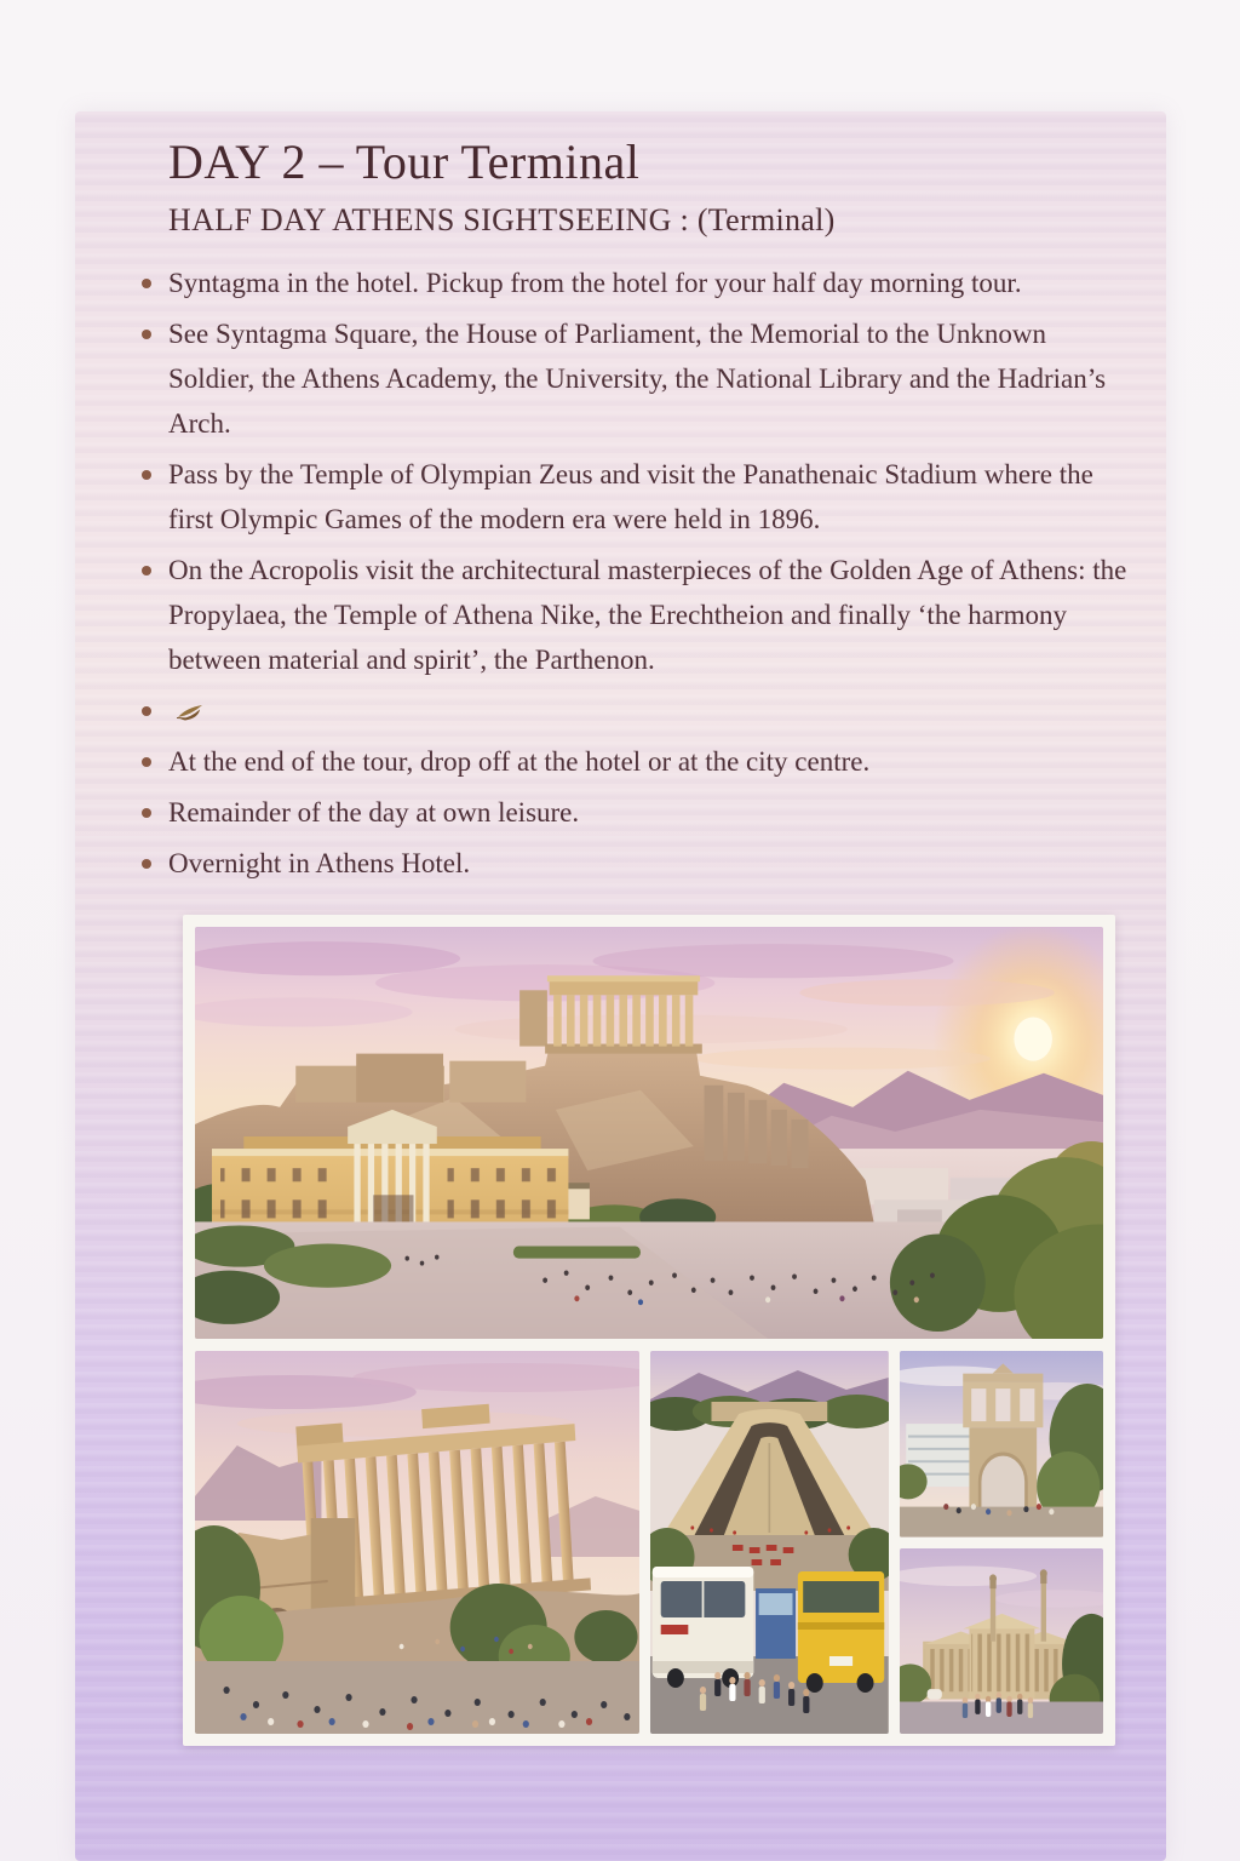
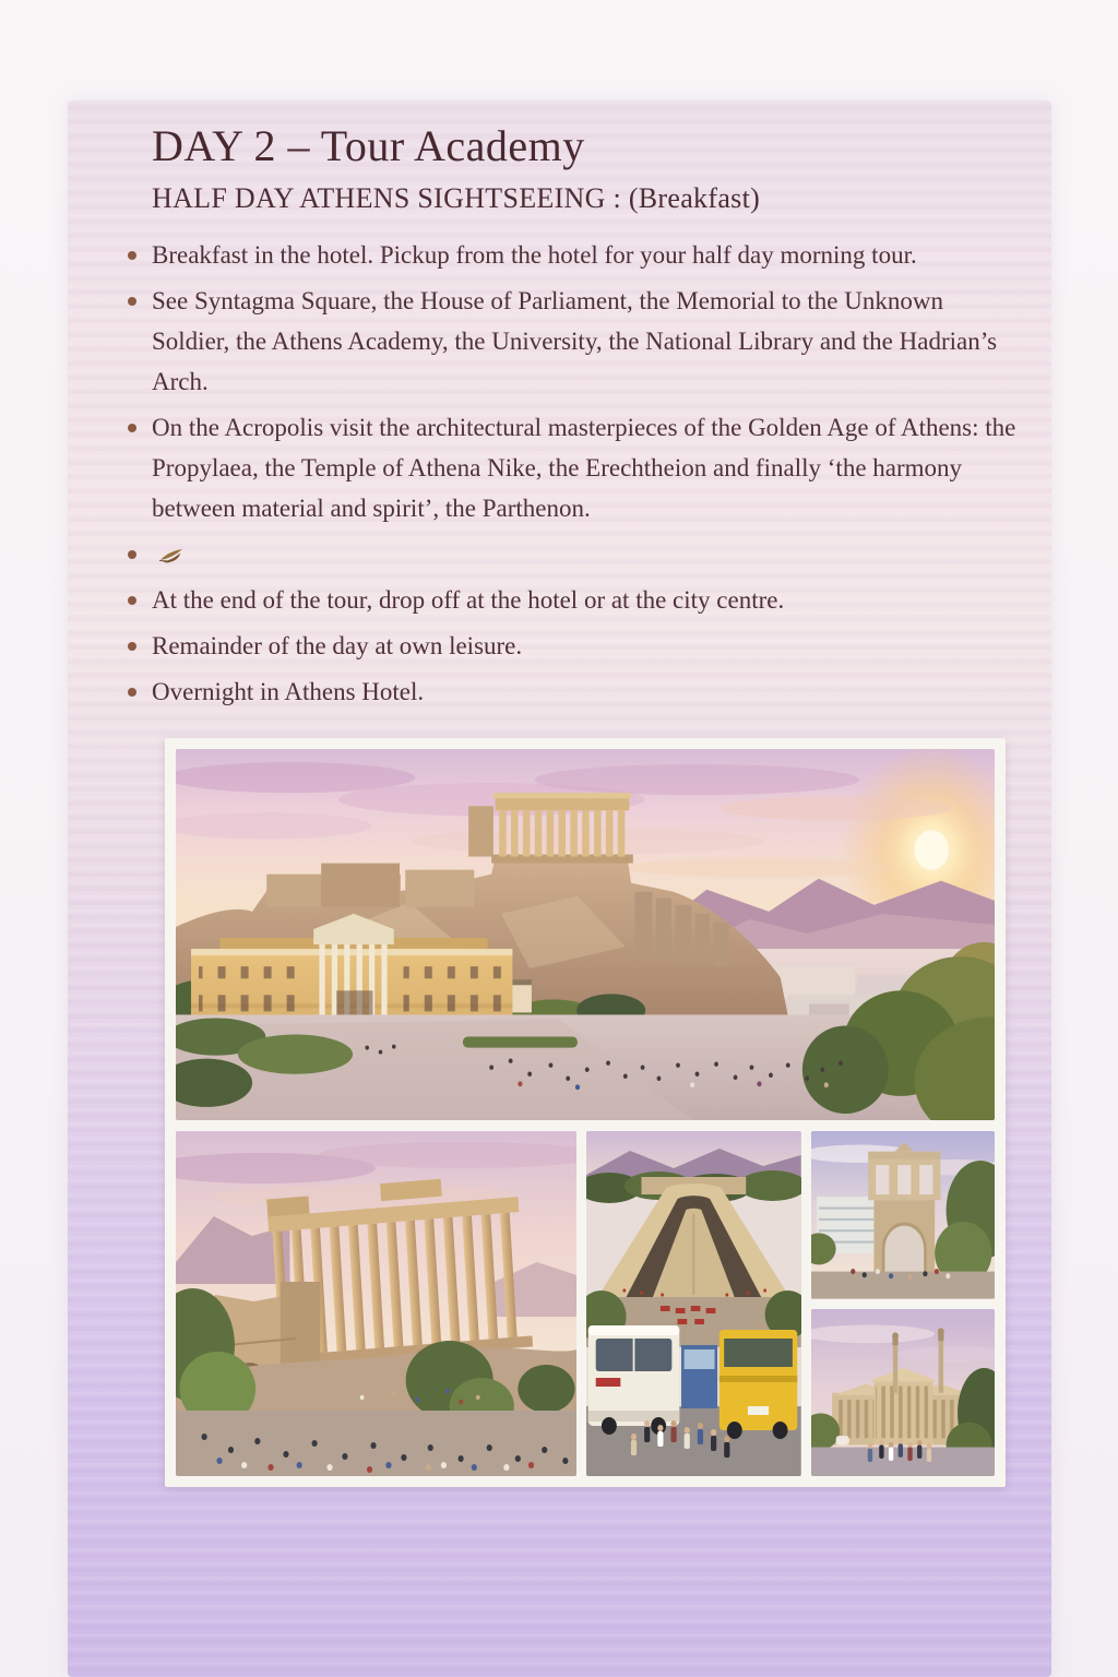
- DAY 2 – Tour Terminal
+ DAY 2 – Tour Academy
- HALF DAY ATHENS SIGHTSEEING : (Terminal)
+ HALF DAY ATHENS SIGHTSEEING : (Breakfast)
- Syntagma in the hotel. Pickup from the hotel for your half day morning tour.
+ Breakfast in the hotel. Pickup from the hotel for your half day morning tour.
  See Syntagma Square, the House of Parliament, the Memorial to the Unknown Soldier, the Athens Academy, the University, the National Library and the Hadrian’s Arch.
- Pass by the Temple of Olympian Zeus and visit the Panathenaic Stadium where the first Olympic Games of the modern era were held in 1896.
  On the Acropolis visit the architectural masterpieces of the Golden Age of Athens: the Propylaea, the Temple of Athena Nike, the Erechtheion and finally ‘the harmony between material and spirit’, the Parthenon.
  At the end of the tour, drop off at the hotel or at the city centre.
  Remainder of the day at own leisure.
  Overnight in Athens Hotel.
